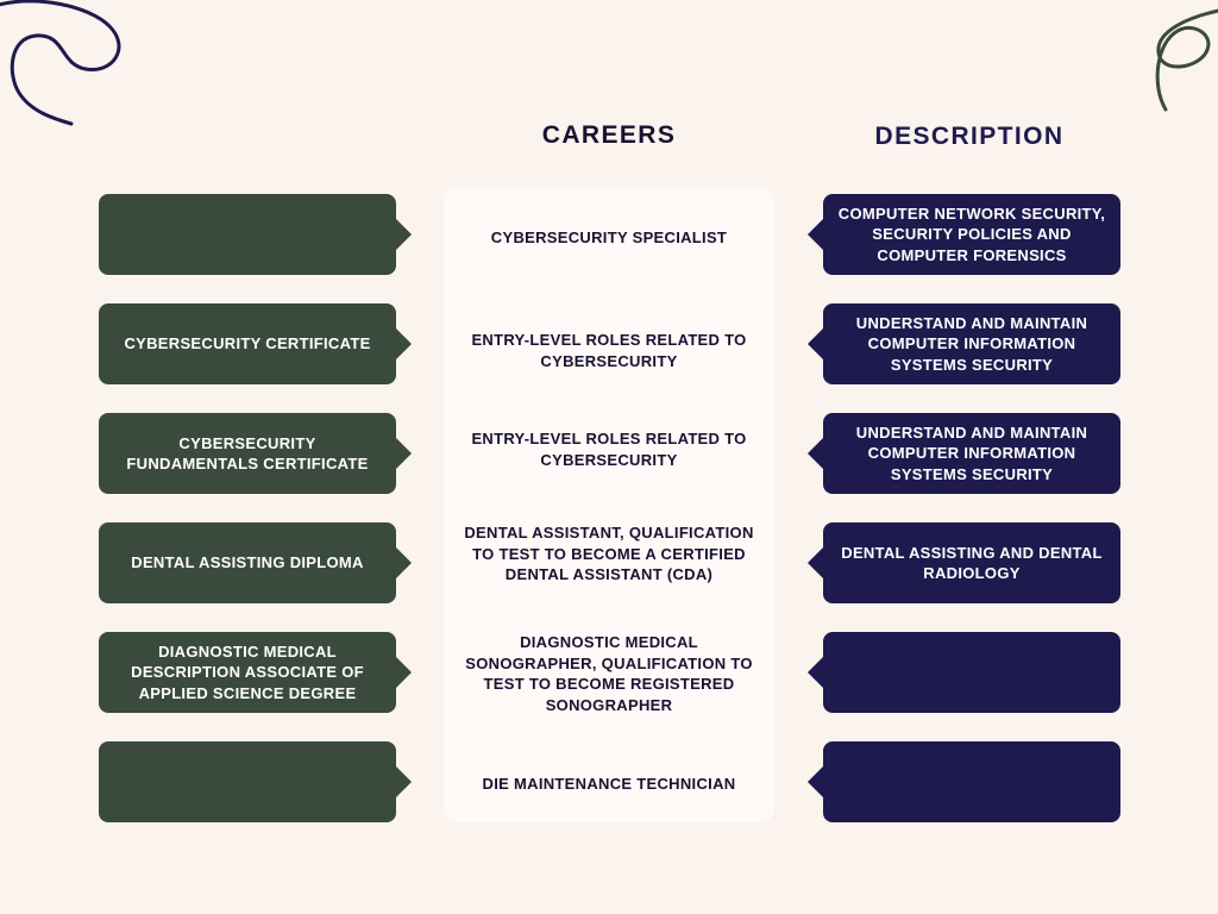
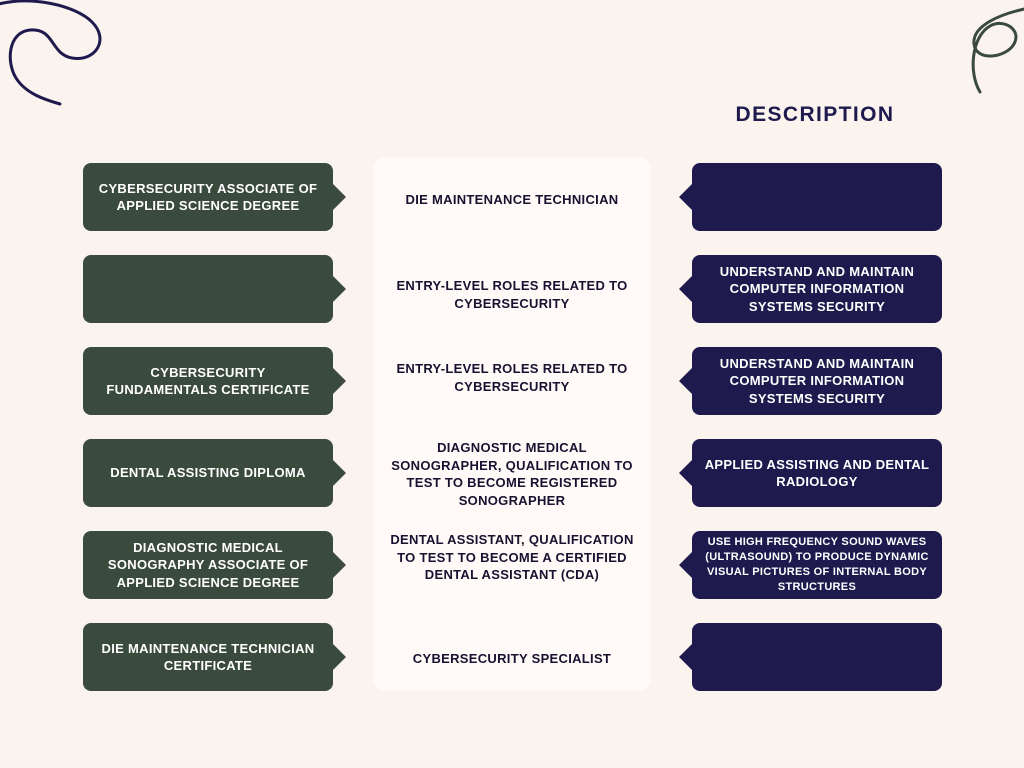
- CAREERS
  DESCRIPTION
+ CYBERSECURITY ASSOCIATE OF APPLIED SCIENCE DEGREE
- CYBERSECURITY SPECIALIST
+ DIE MAINTENANCE TECHNICIAN
- COMPUTER NETWORK SECURITY, SECURITY POLICIES AND COMPUTER FORENSICS
- CYBERSECURITY CERTIFICATE
  ENTRY-LEVEL ROLES RELATED TO CYBERSECURITY
  UNDERSTAND AND MAINTAIN COMPUTER INFORMATION SYSTEMS SECURITY
  CYBERSECURITY FUNDAMENTALS CERTIFICATE
  ENTRY-LEVEL ROLES RELATED TO CYBERSECURITY
  UNDERSTAND AND MAINTAIN COMPUTER INFORMATION SYSTEMS SECURITY
  DENTAL ASSISTING DIPLOMA
- DENTAL ASSISTANT, QUALIFICATION TO TEST TO BECOME A CERTIFIED DENTAL ASSISTANT (CDA)
+ DIAGNOSTIC MEDICAL SONOGRAPHER, QUALIFICATION TO TEST TO BECOME REGISTERED SONOGRAPHER
- DENTAL ASSISTING AND DENTAL RADIOLOGY
+ APPLIED ASSISTING AND DENTAL RADIOLOGY
- DIAGNOSTIC MEDICAL DESCRIPTION ASSOCIATE OF APPLIED SCIENCE DEGREE
+ DIAGNOSTIC MEDICAL SONOGRAPHY ASSOCIATE OF APPLIED SCIENCE DEGREE
- DIAGNOSTIC MEDICAL SONOGRAPHER, QUALIFICATION TO TEST TO BECOME REGISTERED SONOGRAPHER
+ DENTAL ASSISTANT, QUALIFICATION TO TEST TO BECOME A CERTIFIED DENTAL ASSISTANT (CDA)
+ USE HIGH FREQUENCY SOUND WAVES (ULTRASOUND) TO PRODUCE DYNAMIC VISUAL PICTURES OF INTERNAL BODY STRUCTURES
+ DIE MAINTENANCE TECHNICIAN CERTIFICATE
- DIE MAINTENANCE TECHNICIAN
+ CYBERSECURITY SPECIALIST
